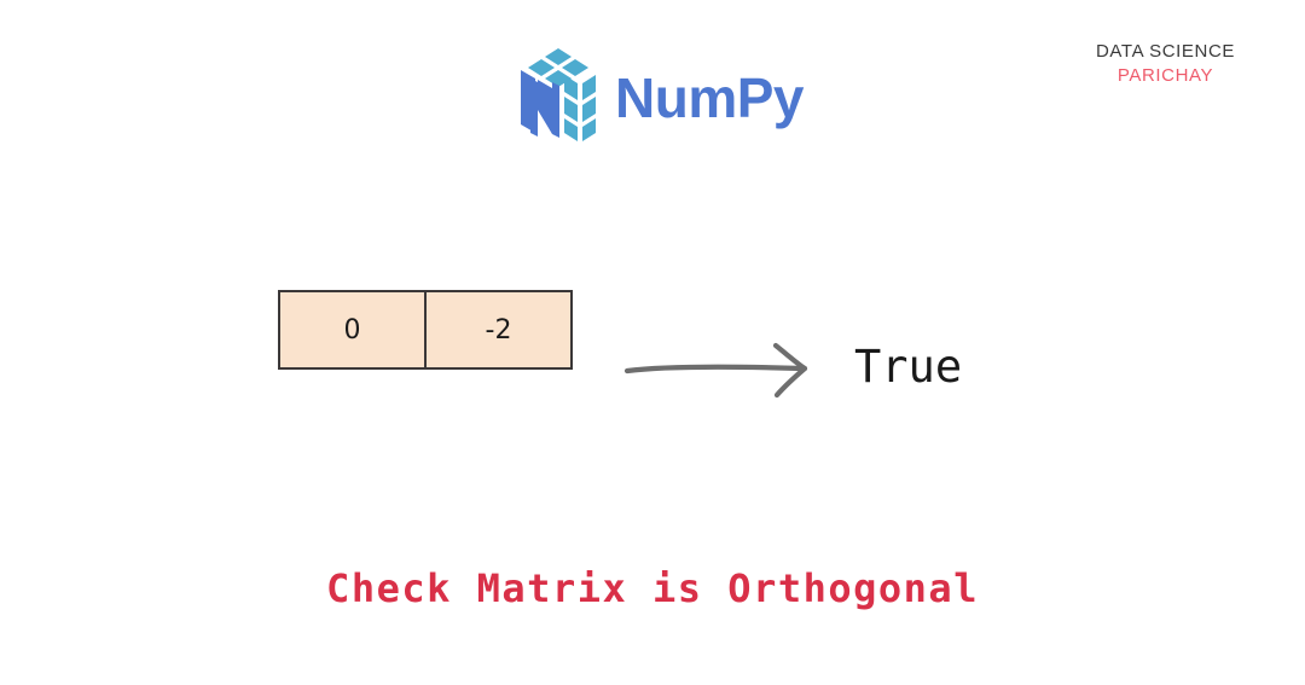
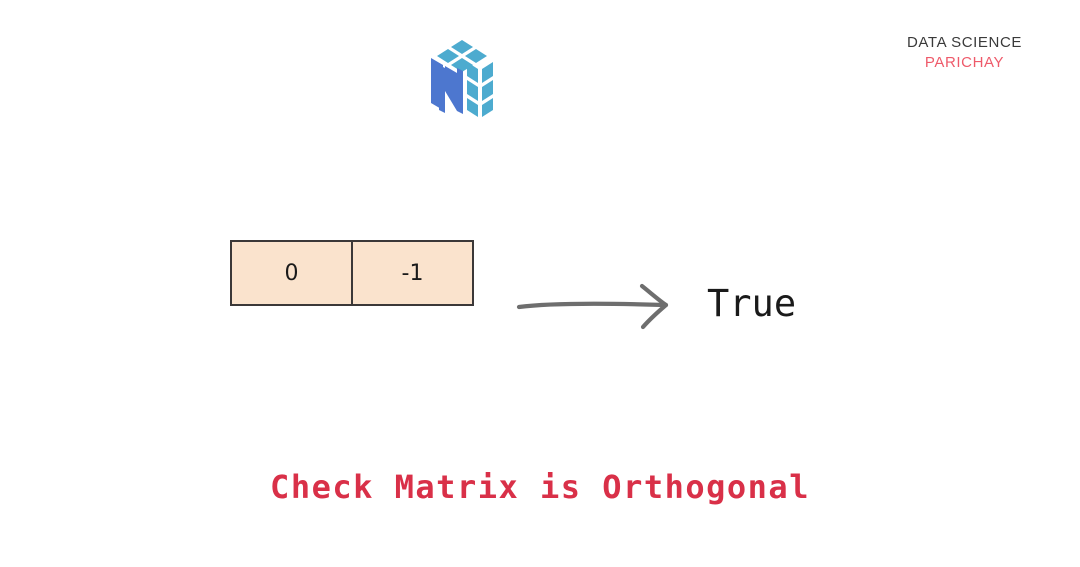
- NumPy
  DATA SCIENCE
  PARICHAY
- 0	-2
+ 0	-1
  True
  Check Matrix is Orthogonal
